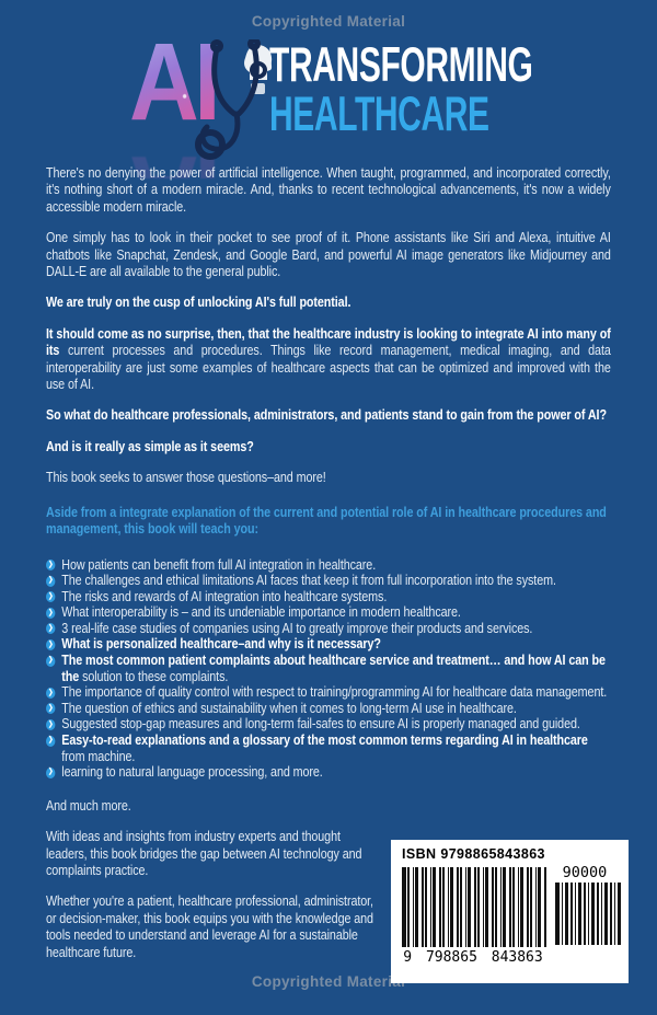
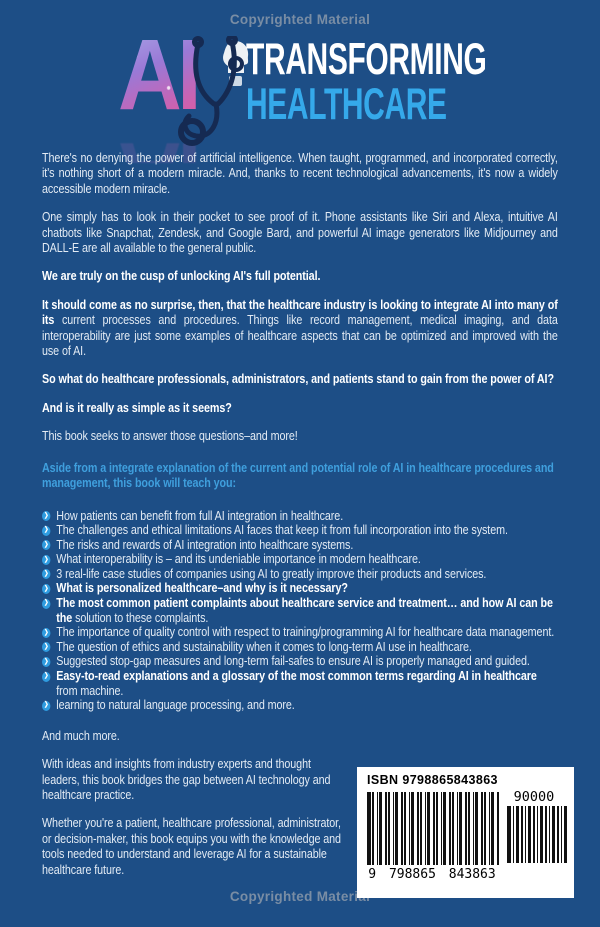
  Copyrighted Material
  AI
  TRANSFORMING
  HEALTHCARE
  There's no denying the power of artificial intelligence. When taught, programmed, and incorporated correctly, it's nothing short of a modern miracle. And, thanks to recent technological advancements, it's now a widely accessible modern miracle.
  One simply has to look in their pocket to see proof of it. Phone assistants like Siri and Alexa, intuitive AI chatbots like Snapchat, Zendesk, and Google Bard, and powerful AI image generators like Midjourney and DALL-E are all available to the general public.
  We are truly on the cusp of unlocking AI's full potential.
  It should come as no surprise, then, that the healthcare industry is looking to integrate AI into many of its current processes and procedures. Things like record management, medical imaging, and data interoperability are just some examples of healthcare aspects that can be optimized and improved with the use of AI.
  So what do healthcare professionals, administrators, and patients stand to gain from the power of AI?
  And is it really as simple as it seems?
  This book seeks to answer those questions–and more!
  Aside from a integrate explanation of the current and potential role of AI in healthcare procedures and management, this book will teach you:
  How patients can benefit from full AI integration in healthcare.
  The challenges and ethical limitations AI faces that keep it from full incorporation into the system.
  The risks and rewards of AI integration into healthcare systems.
  What interoperability is – and its undeniable importance in modern healthcare.
  3 real-life case studies of companies using AI to greatly improve their products and services.
  What is personalized healthcare–and why is it necessary?
  The most common patient complaints about healthcare service and treatment… and how AI can be the solution to these complaints.
  The importance of quality control with respect to training/programming AI for healthcare data management.
  The question of ethics and sustainability when it comes to long-term AI use in healthcare.
  Suggested stop-gap measures and long-term fail-safes to ensure AI is properly managed and guided.
  Easy-to-read explanations and a glossary of the most common terms regarding AI in healthcare from machine.
  learning to natural language processing, and more.
  And much more.
- With ideas and insights from industry experts and thought leaders, this book bridges the gap between AI technology and complaints practice.
+ With ideas and insights from industry experts and thought leaders, this book bridges the gap between AI technology and healthcare practice.
  Whether you're a patient, healthcare professional, administrator, or decision-maker, this book equips you with the knowledge and tools needed to understand and leverage AI for a sustainable healthcare future.
  ISBN 9798865843863
  9 798865 843863
  90000
  Copyrighted Mater
